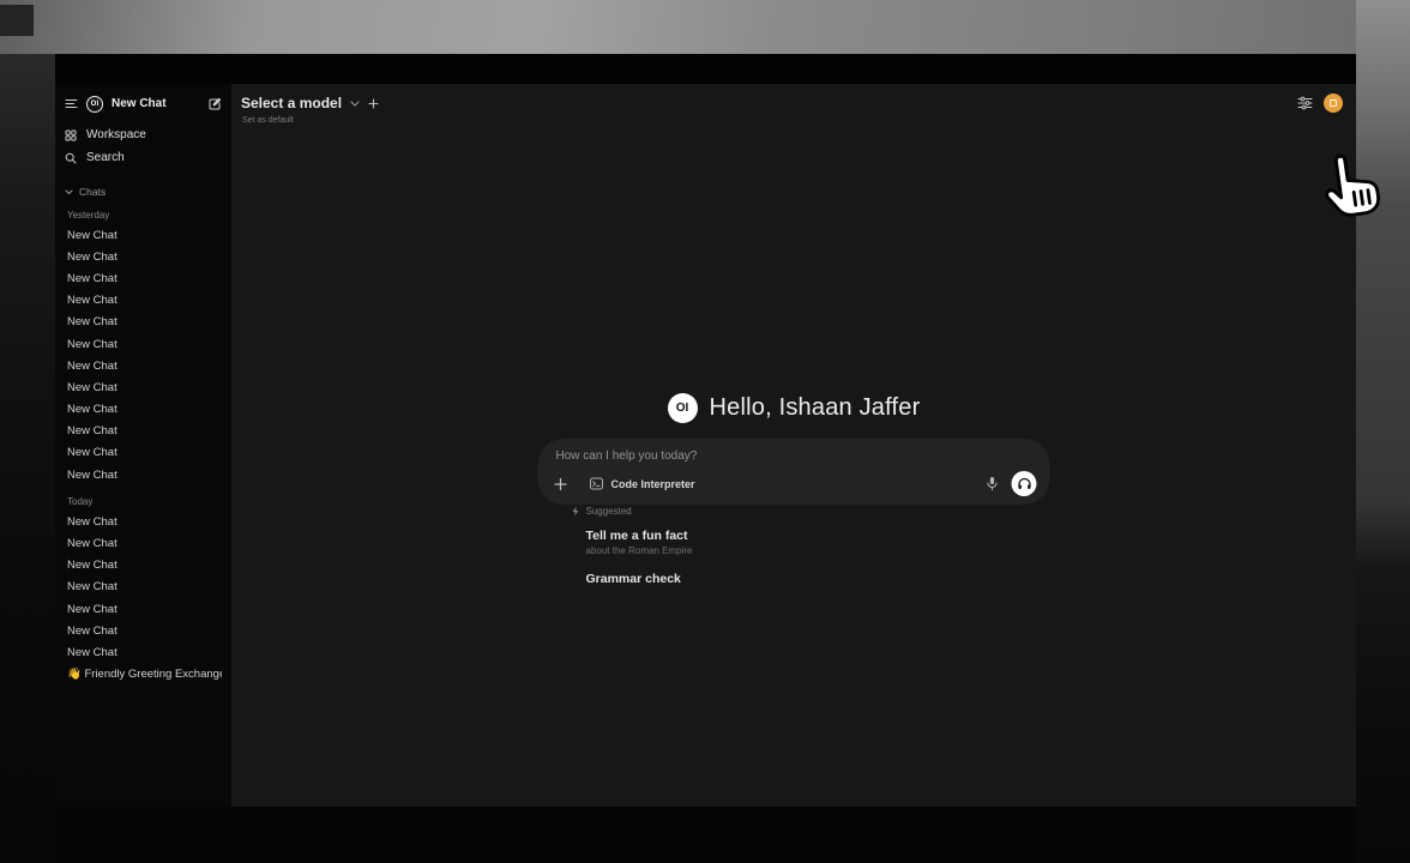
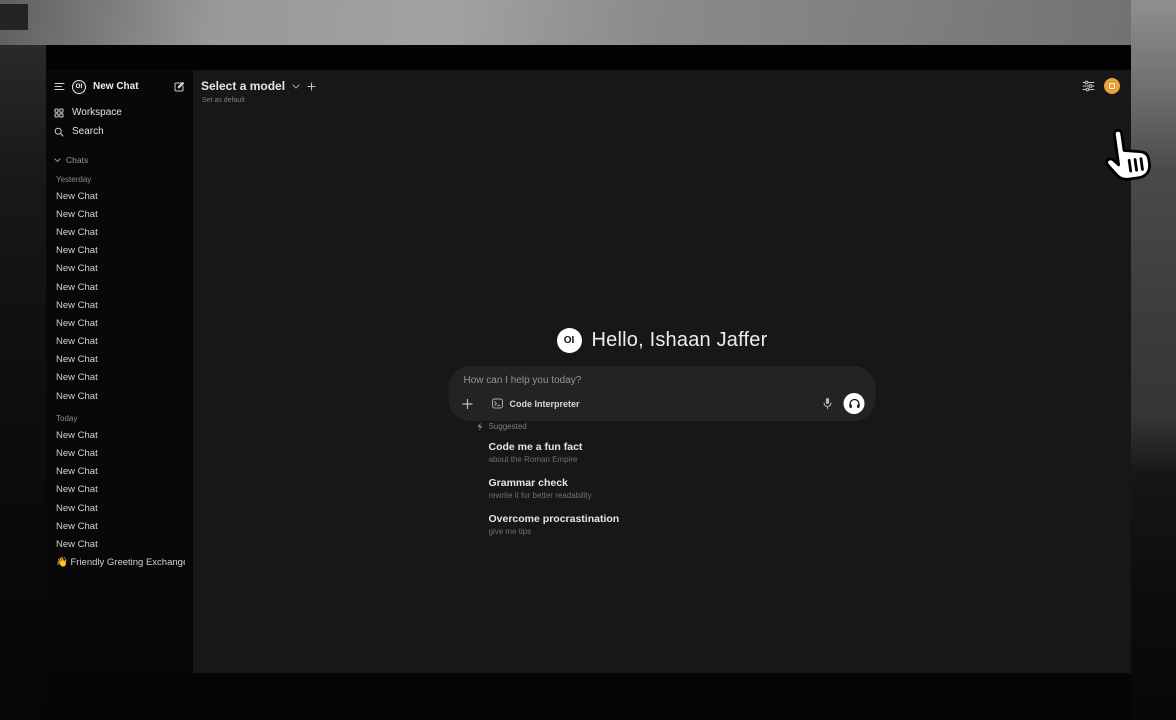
  New Chat
  Workspace
  Search
  Chats
  Yesterday
  New Chat
  New Chat
  New Chat
  New Chat
  New Chat
  New Chat
  New Chat
  New Chat
  New Chat
  New Chat
  New Chat
  New Chat
  Today
  New Chat
  New Chat
  New Chat
  New Chat
  New Chat
  New Chat
  New Chat
  👋 Friendly Greeting Exchang
  Select a model
  OI
  Hello, Ishaan Jaffer
  How can I help you today?
  Code Interpreter
  Suggested
- Tell me a fun fact
+ Code me a fun fact
  about the Roman Empire
  Grammar check
+ rewrite it for better readability
+ Overcome procrastination
+ give me tips
